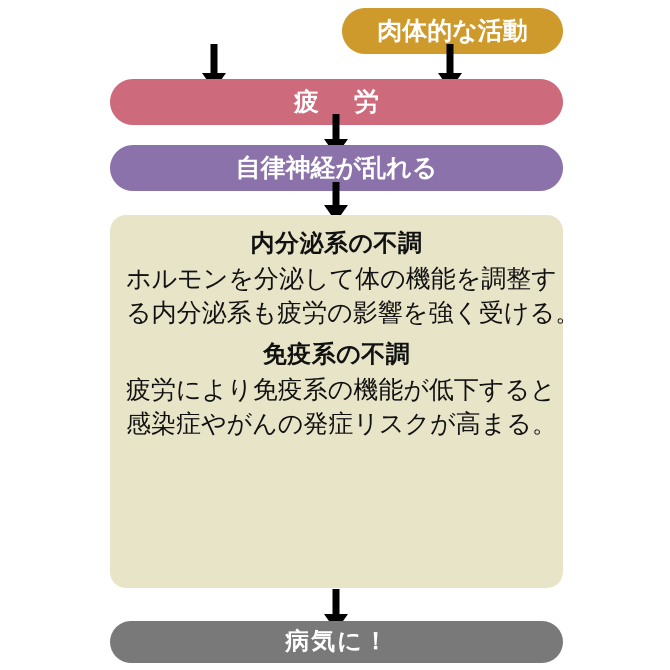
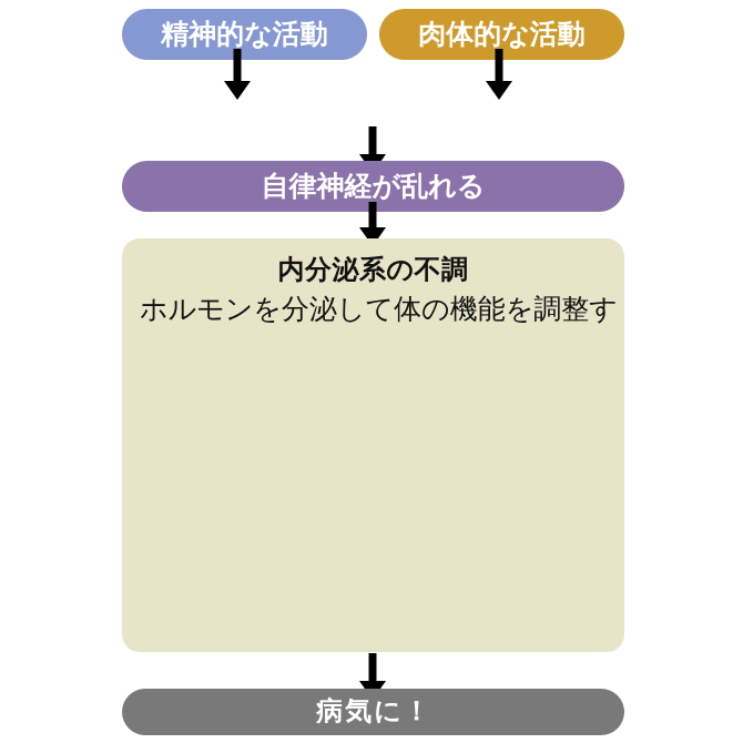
+ 精神的な活動
  肉体的な活動
- 疲 労
  自律神経が乱れる
  内分泌系の不調
  ホルモンを分泌して体の機能を調整す
- る内分泌系も疲労の影響を強く受ける。
- 免疫系の不調
- 疲労により免疫系の機能が低下すると
- 感染症やがんの発症リスクが高まる。
  病気に！
